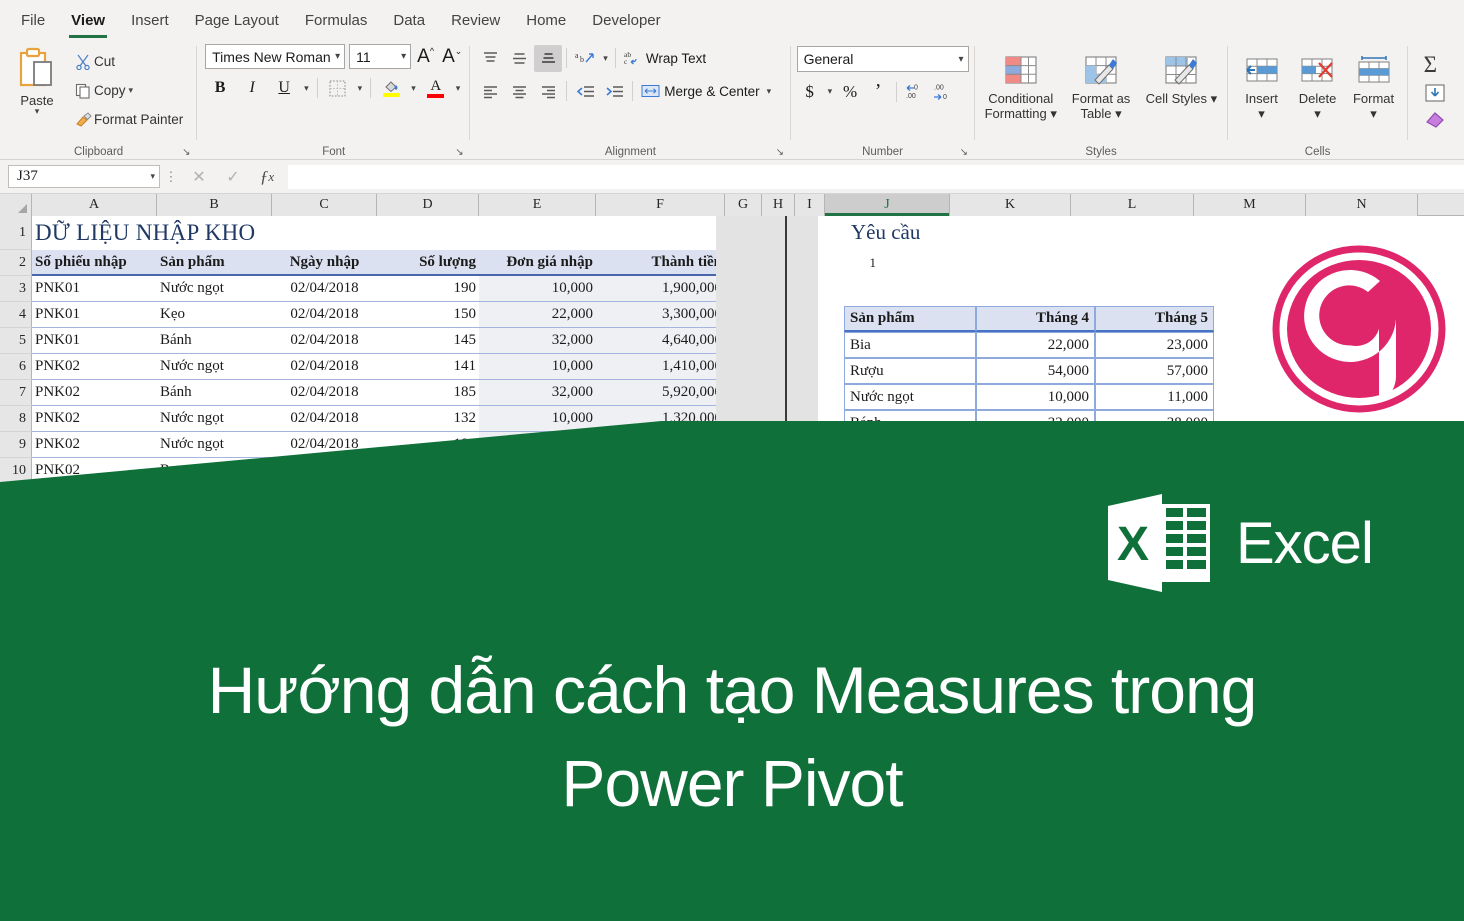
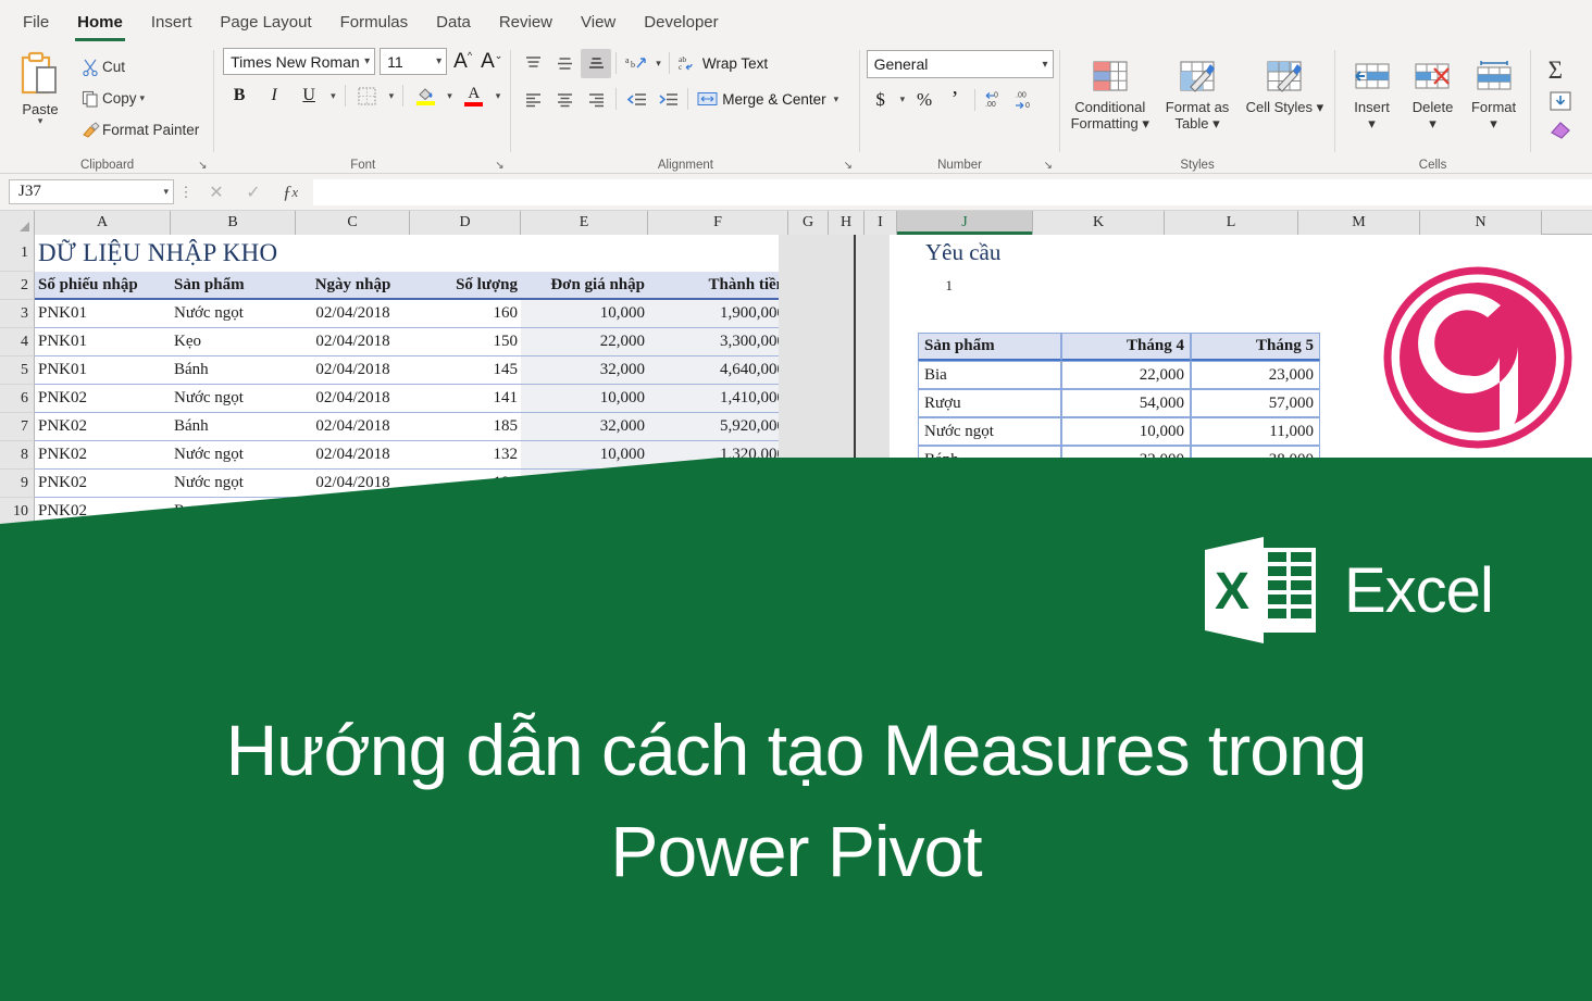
  File
- View
+ Home
  Insert
  Page Layout
  Formulas
  Data
  Review
- Home
+ View
  Developer
  Paste
  ▾
  Cut
  Copy
  ▾
  Format Painter
  Clipboard
  ↘
  Times New Roman
  ▾
  11
  ▾
  A
  ^
  A
  ⌄
  B
  I
  U
  ▾
  ▾
  ▾
  A
  ▾
  Font
  ↘
  a
  b
  ▾
  ab
  c
  Wrap Text
  Merge & Center
  ▾
  Alignment
  ↘
  General
  ▾
  $
  ▾
  %
  ’
  Number
  ↘
  Conditional Formatting ▾
  Format as Table ▾
  Cell Styles ▾
  Styles
  Insert
  ▾
  Delete
  ▾
  Format
  ▾
  Cells
  Σ
  J37
  ▾
  ⋮
  ✕
  ✓
  ƒ
  x
  A
  B
  C
  D
  E
  F
  G
  H
  I
  J
  K
  L
  M
  N
  1
  DỮ LIỆU NHẬP KHO
  Yêu cầu
  2
  Số phiếu nhập
  Sản phẩm
  Ngày nhập
  Số lượng
  Đơn giá nhập
  Thành tiề
  1
  3
  PNK01
  Nước ngọt
  02/04/2018
- 190
+ 160
  10,000
  1,900,00
  4
  PNK01
  Kẹo
  02/04/2018
  150
  22,000
  3,300,00
  5
  PNK01
  Bánh
  02/04/2018
  145
  32,000
  4,640,00
  6
  PNK02
  Nước ngọt
  02/04/2018
  141
  10,000
  1,410,00
  7
  PNK02
  Bánh
  02/04/2018
  185
  32,000
  5,920,00
  8
  PNK02
  Nước ngọt
  02/04/2018
  132
  10,000
  1,320,00
  9
  PNK02
  Nước ngọt
  02/04/2018
  10
  PNK02
  Sản phẩm
  Tháng 4
  Tháng 5
  Bia
  22,000
  23,000
  Rượu
  54,000
  57,000
  Nước ngọt
  10,000
  11,000
  X
  Excel
  Hướng dẫn cách tạo Measures trong
  Power Pivot
